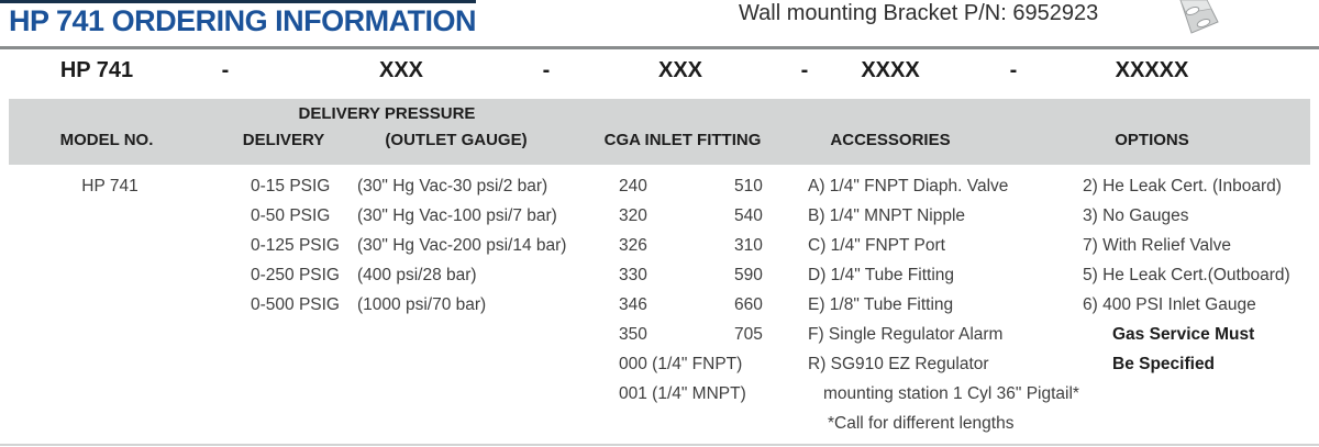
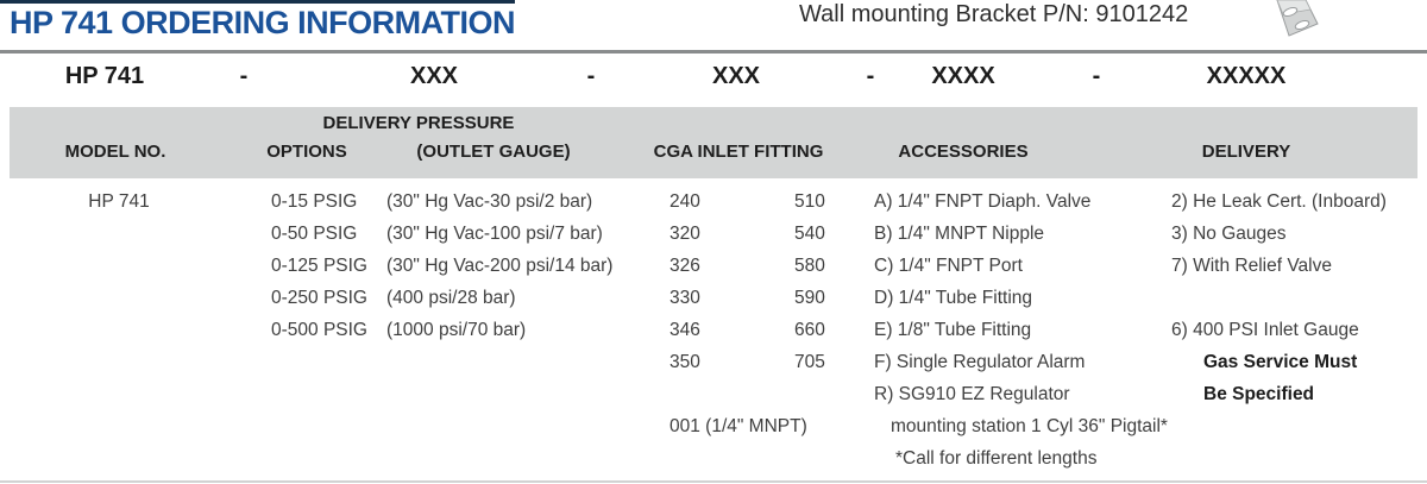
  HP 741 ORDERING INFORMATION
- Wall mounting Bracket P/N: 6952923
+ Wall mounting Bracket P/N: 9101242
  HP 741
  -
  XXX
  -
  XXX
  -
  XXXX
  -
  XXXXX
  DELIVERY PRESSURE
  MODEL NO.
- DELIVERY
+ OPTIONS
  (OUTLET GAUGE)
  CGA INLET FITTING
  ACCESSORIES
- OPTIONS
+ DELIVERY
  HP 741
  0-15 PSIG
  0-50 PSIG
  0-125 PSIG
  0-250 PSIG
  0-500 PSIG
  (30" Hg Vac-30 psi/2 bar)
  (30" Hg Vac-100 psi/7 bar)
  (30" Hg Vac-200 psi/14 bar)
  (400 psi/28 bar)
  (1000 psi/70 bar)
  240
  320
  326
  330
  346
  350
- 000 (1/4" FNPT)
  001 (1/4" MNPT)
  510
  540
- 310
+ 580
  590
  660
  705
  A) 1/4" FNPT Diaph. Valve
  B) 1/4" MNPT Nipple
  C) 1/4" FNPT Port
  D) 1/4" Tube Fitting
  E) 1/8" Tube Fitting
  F) Single Regulator Alarm
  R) SG910 EZ Regulator
  mounting station 1 Cyl 36" Pigtail*
  *Call for different lengths
  2) He Leak Cert. (Inboard)
  3) No Gauges
  7) With Relief Valve
- 5) He Leak Cert.(Outboard)
  6) 400 PSI Inlet Gauge
  Gas Service Must
  Be Specified
